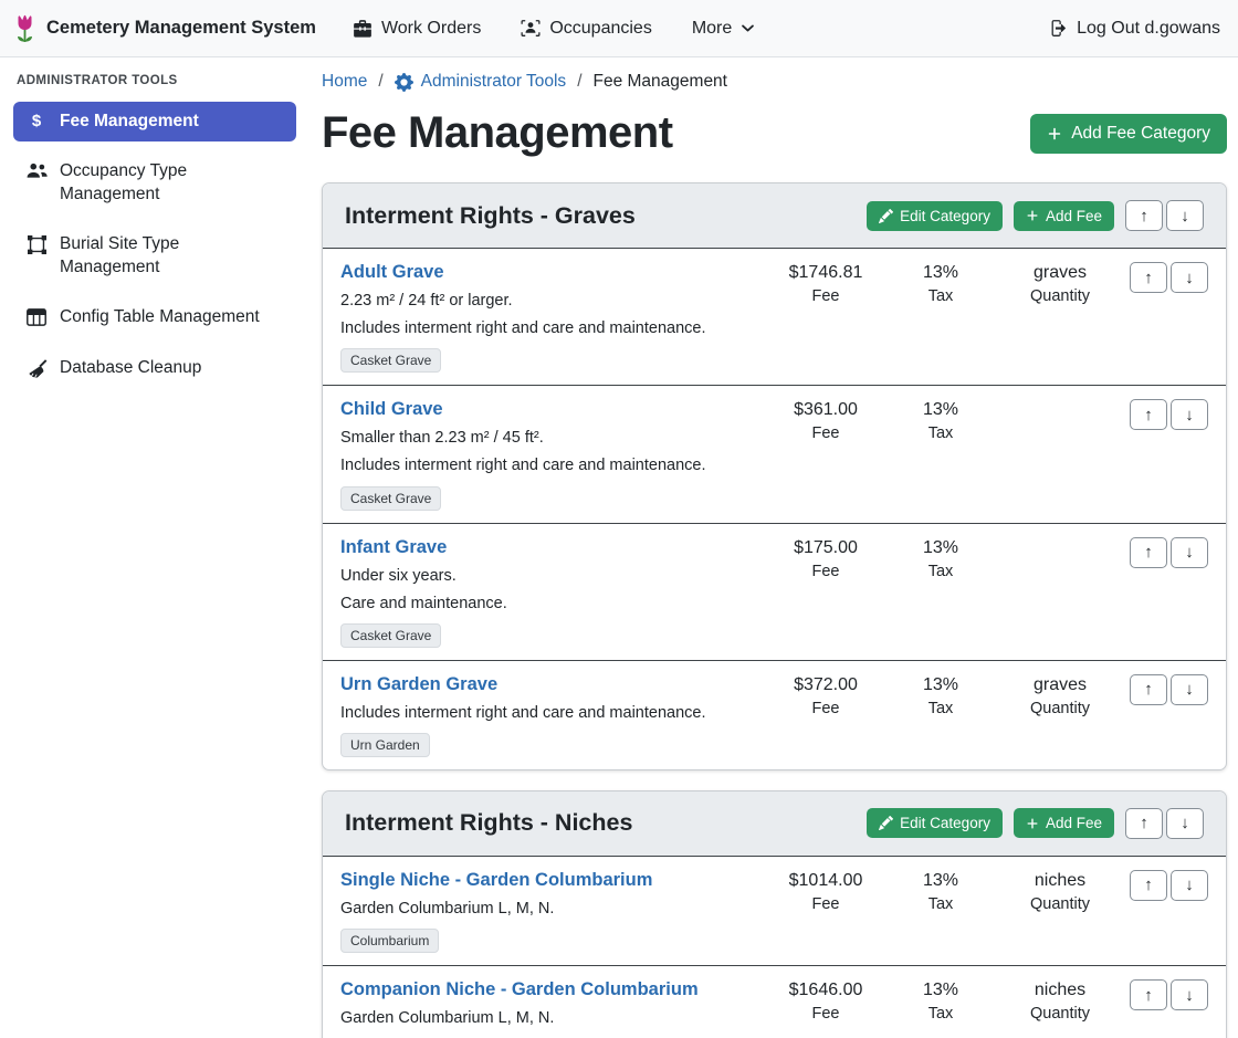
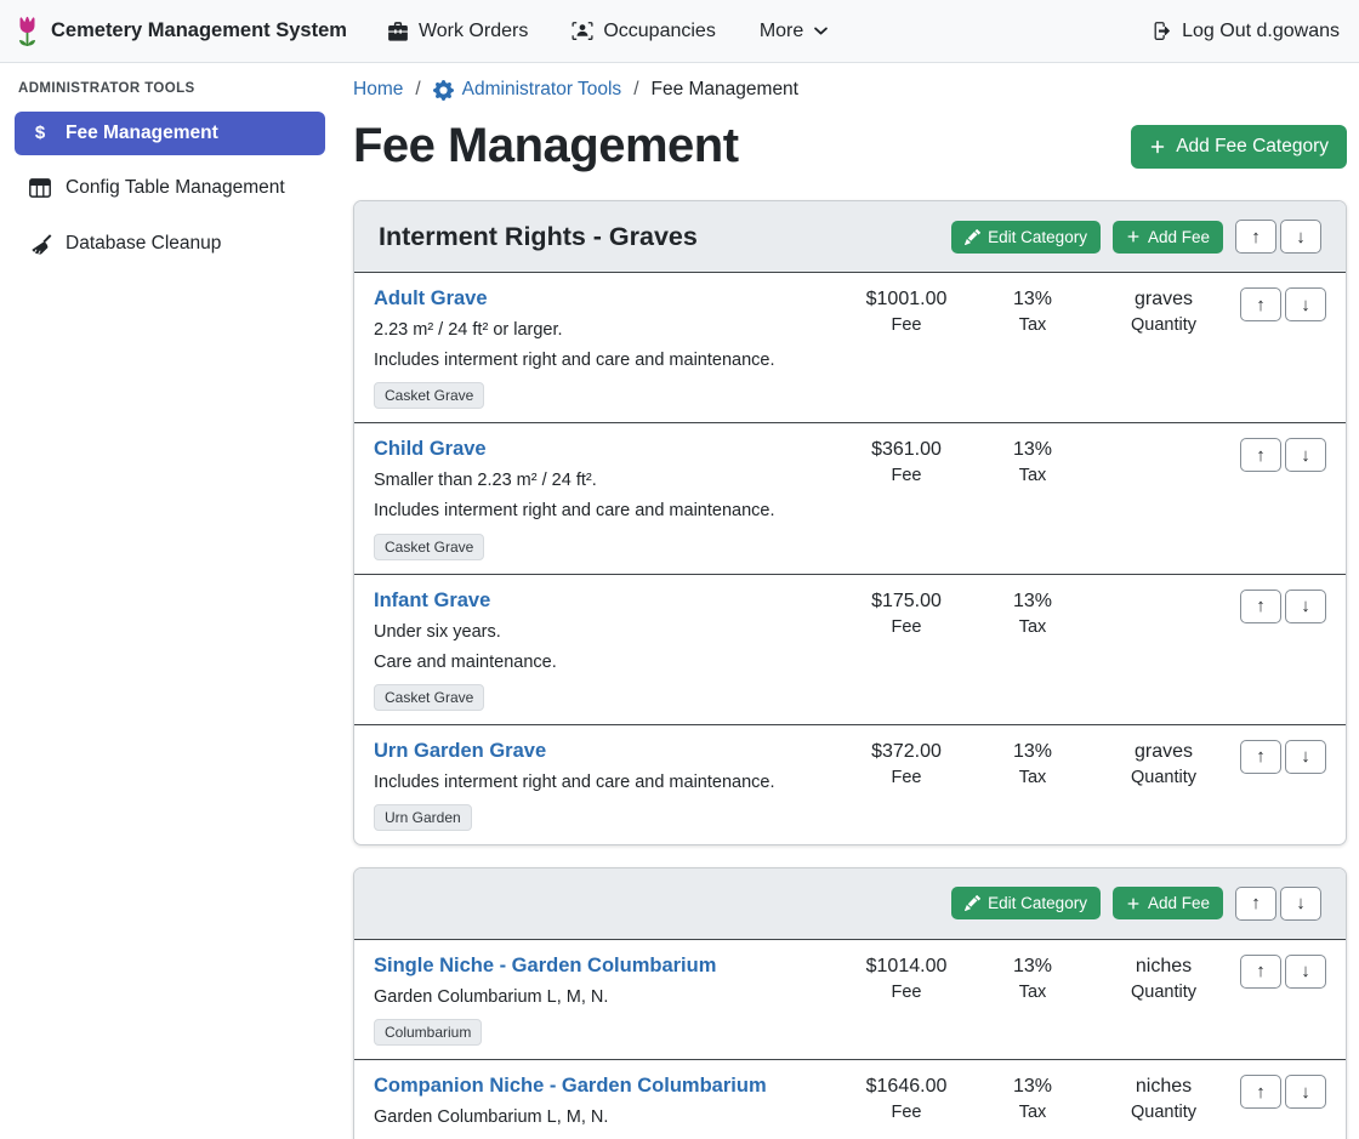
  Cemetery Management System
  Work Orders
  Occupancies
  More
  Log Out d.gowans
  ADMINISTRATOR TOOLS
  $
  Fee Management
- Occupancy Type Management
- Burial Site Type Management
  Config Table Management
  Database Cleanup
  Home
  /
  Administrator Tools
  /
  Fee Management
  Fee Management
  Add Fee Category
  Interment Rights - Graves
  Edit Category
  Add Fee
  ↑
  ↓
  Adult Grave
  2.23 m² / 24 ft² or larger.
  Includes interment right and care and maintenance.
  Casket Grave
- $1746.81
+ $1001.00
  Fee
  13%
  Tax
  graves
  Quantity
  ↑
  ↓
  Child Grave
- Smaller than 2.23 m² / 45 ft².
+ Smaller than 2.23 m² / 24 ft².
  Includes interment right and care and maintenance.
  Casket Grave
  $361.00
  Fee
  13%
  Tax
  ↑
  ↓
  Infant Grave
  Under six years.
  Care and maintenance.
  Casket Grave
  $175.00
  Fee
  13%
  Tax
  ↑
  ↓
  Urn Garden Grave
  Includes interment right and care and maintenance.
  Urn Garden
  $372.00
  Fee
  13%
  Tax
  graves
  Quantity
  ↑
  ↓
- Interment Rights - Niches
  Edit Category
  Add Fee
  ↑
  ↓
  Single Niche - Garden Columbarium
  Garden Columbarium L, M, N.
  Columbarium
  $1014.00
  Fee
  13%
  Tax
  niches
  Quantity
  ↑
  ↓
  Companion Niche - Garden Columbarium
  Garden Columbarium L, M, N.
  $1646.00
  Fee
  13%
  Tax
  niches
  Quantity
  ↑
  ↓
